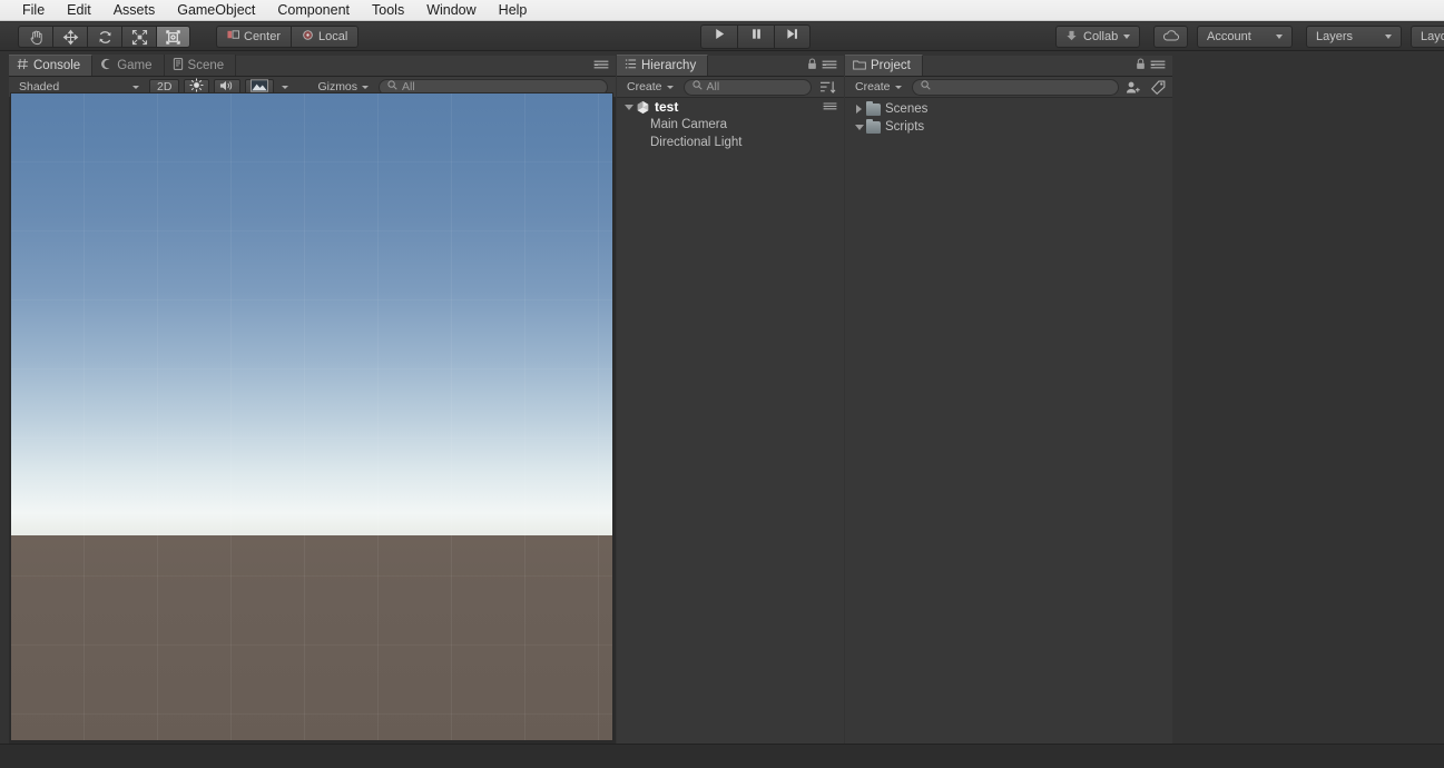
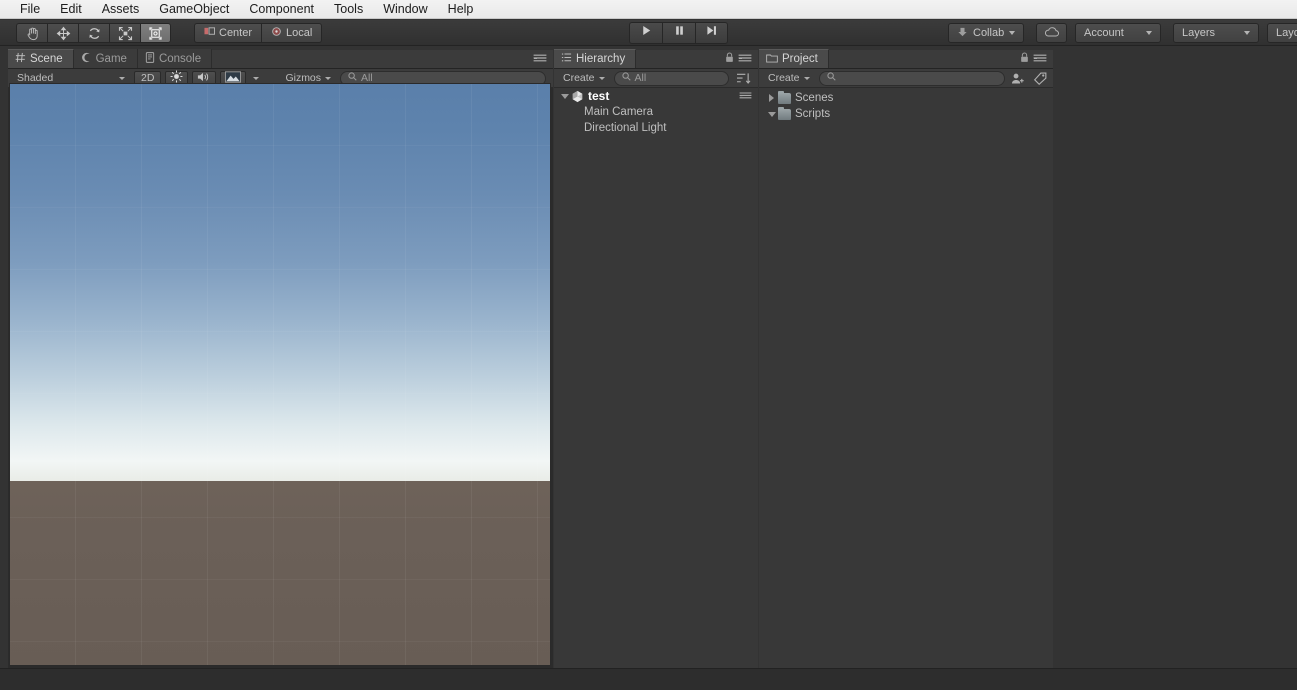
  File
  Edit
  Assets
  GameObject
  Component
  Tools
  Window
  Help
  Center
  Local
  Collab
  Account
  Layers
  Lay
- Console
+ Scene
  Game
- Scene
+ Console
  Shaded
  2D
  Gizmos
  All
  Hierarchy
  Create
  All
  test
  Main Camera
  Directional Light
  Project
  Create
  Scenes
  Scripts
